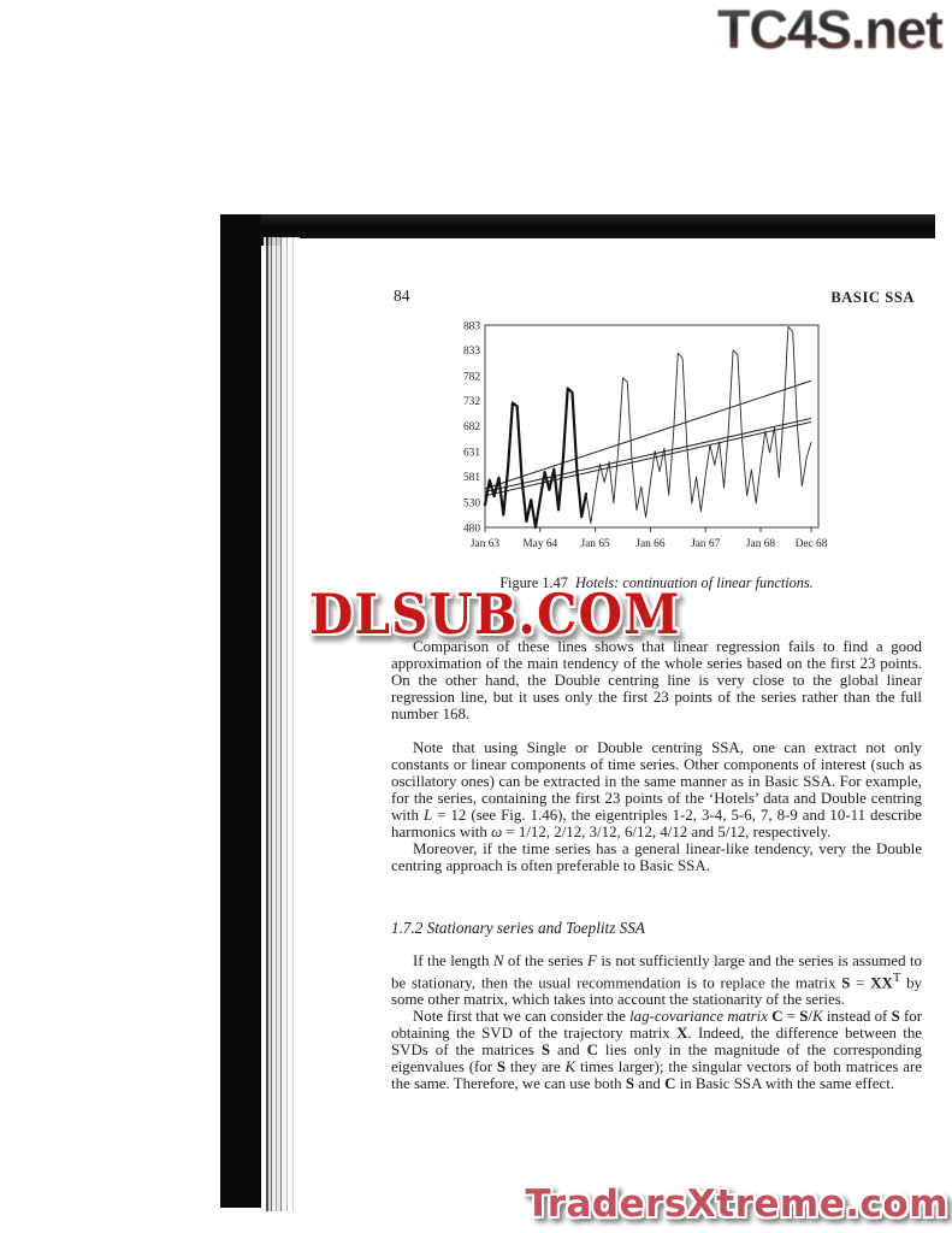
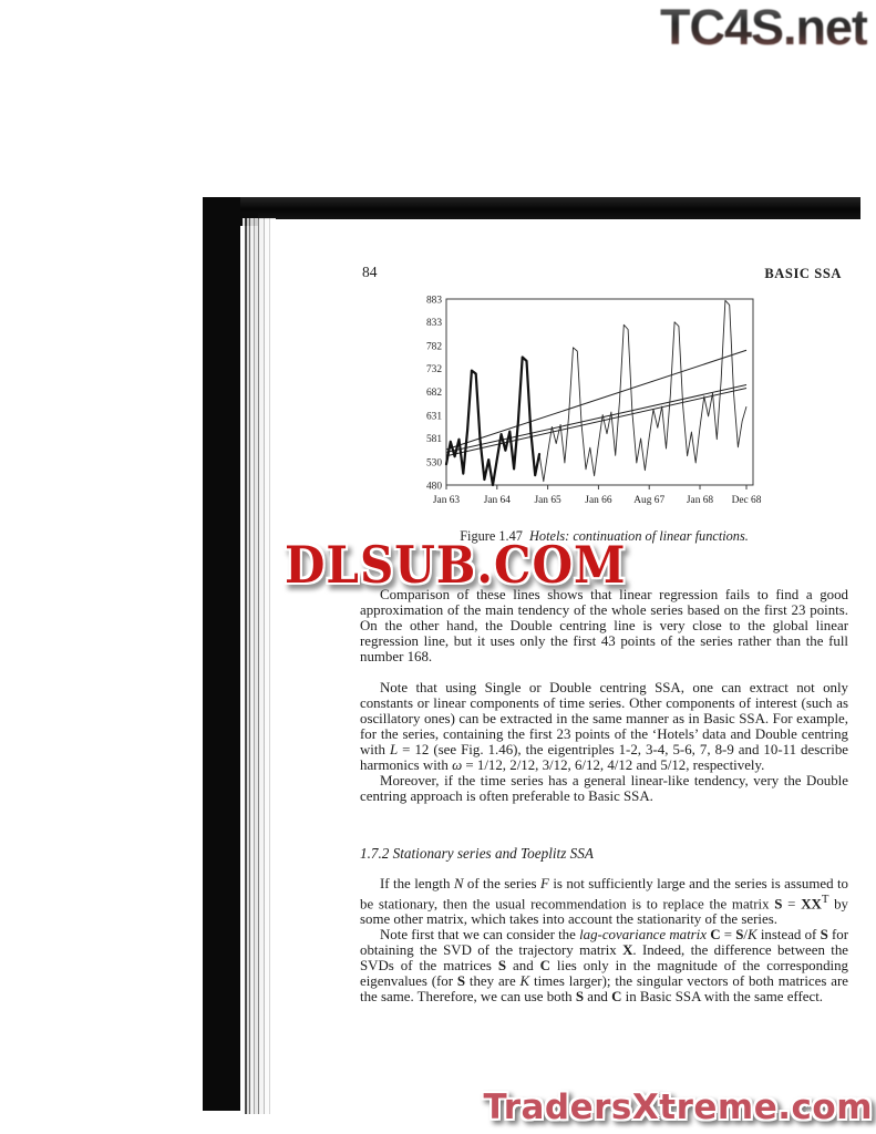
  TC4S.net
  84
  BASIC SSA
  883
  833
  782
  732
  682
  631
  581
  530
  480
  Jan 63
- May 64
+ Jan 64
  Jan 65
  Jan 66
- Jan 67
+ Aug 67
  Jan 68
  Dec 68
  Figure 1.47 Hotels: continuation of linear functions.
  DLSUB.COM
- Comparison of these lines shows that linear regression fails to find a good approximation of the main tendency of the whole series based on the first 23 points. On the other hand, the Double centring line is very close to the global linear regression line, but it uses only the first 23 points of the series rather than the full number 168.
+ Comparison of these lines shows that linear regression fails to find a good approximation of the main tendency of the whole series based on the first 23 points. On the other hand, the Double centring line is very close to the global linear regression line, but it uses only the first 43 points of the series rather than the full number 168.
  Note that using Single or Double centring SSA, one can extract not only constants or linear components of time series. Other components of interest (such as oscillatory ones) can be extracted in the same manner as in Basic SSA. For example, for the series, containing the first 23 points of the ‘Hotels’ data and Double centring with L = 12 (see Fig. 1.46), the eigentriples 1-2, 3-4, 5-6, 7, 8-9 and 10-11 describe harmonics with ω = 1/12, 2/12, 3/12, 6/12, 4/12 and 5/12, respectively.
  Moreover, if the time series has a general linear-like tendency, very the Double centring approach is often preferable to Basic SSA.
  1.7.2 Stationary series and Toeplitz SSA
  If the length N of the series F is not sufficiently large and the series is assumed to be stationary, then the usual recommendation is to replace the matrix S = XXT by some other matrix, which takes into account the stationarity of the series.
  Note first that we can consider the lag-covariance matrix C = S/K instead of S for obtaining the SVD of the trajectory matrix X. Indeed, the difference between the SVDs of the matrices S and C lies only in the magnitude of the corresponding eigenvalues (for S they are K times larger); the singular vectors of both matrices are the same. Therefore, we can use both S and C in Basic SSA with the same effect.
  TradersXtreme.com
